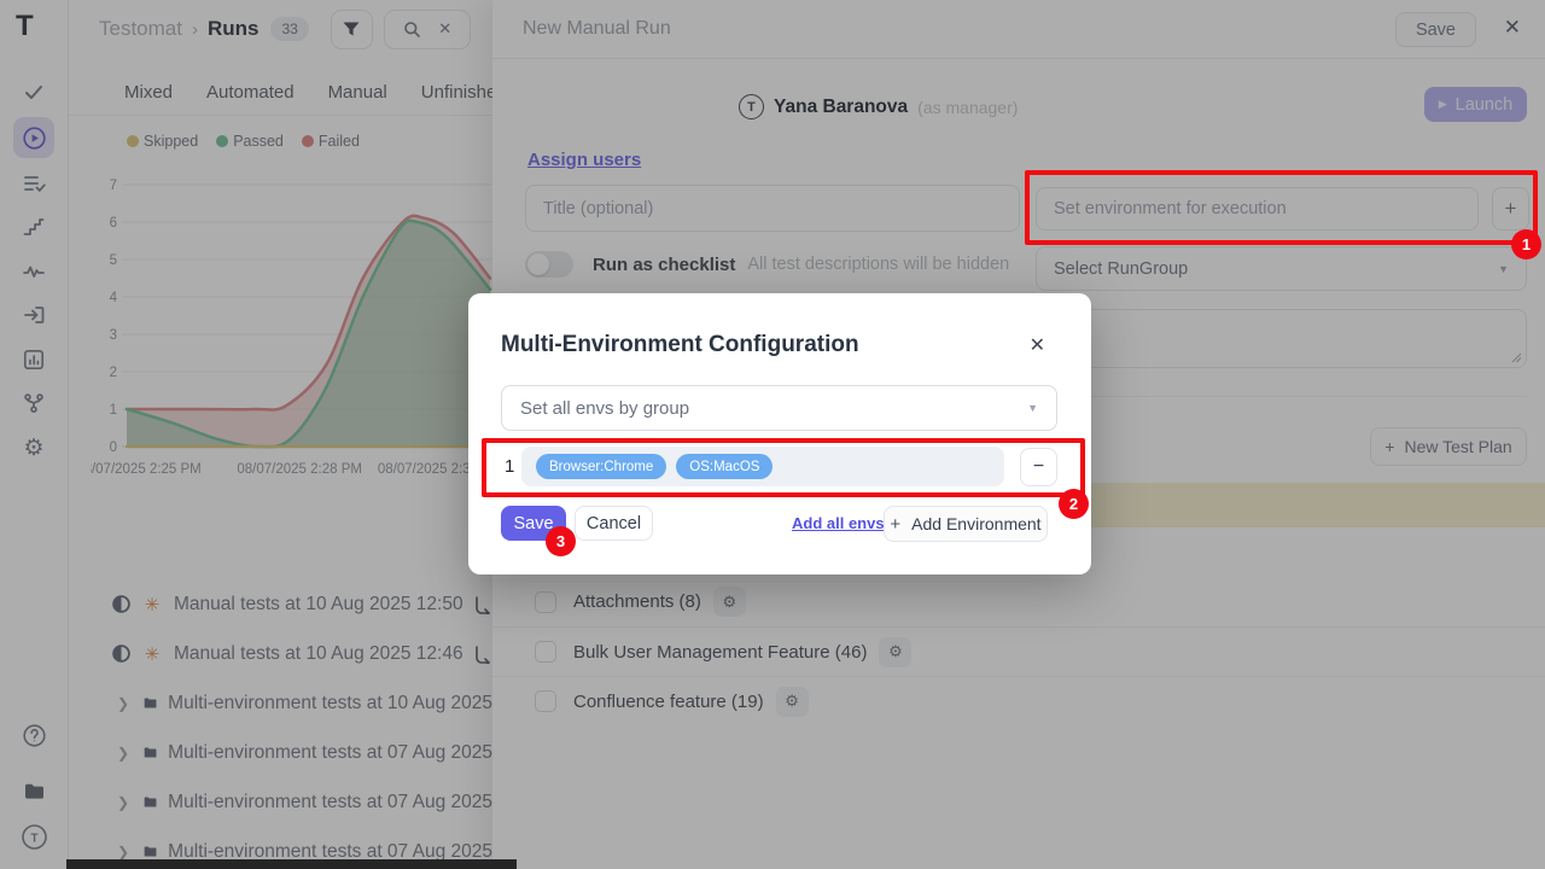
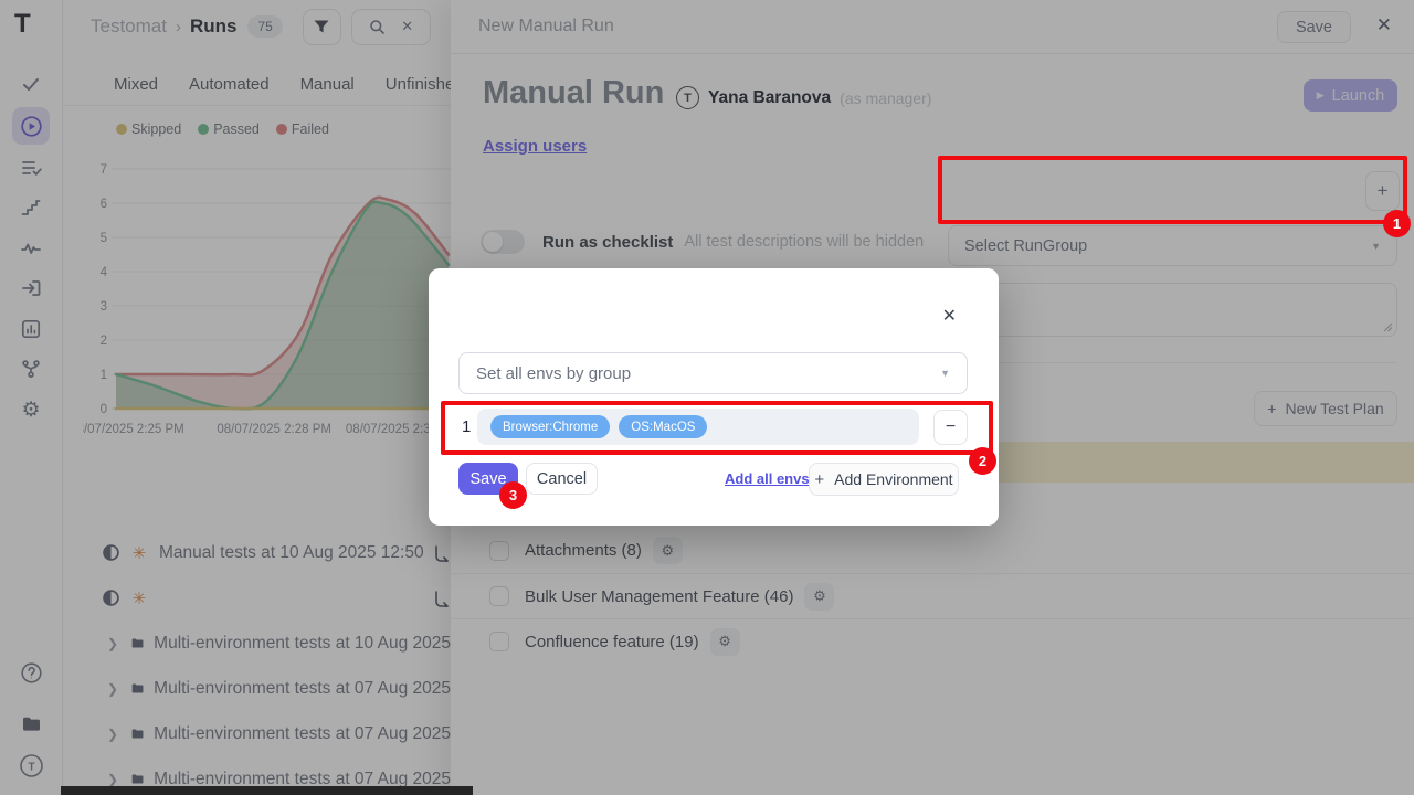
  T
  ⚙
  T
  Testomat
  ›
  Runs
- 33
+ 75
  ✕
  Mixed
  Automated
  Manual
  Unfinish
  Skipped
  Passed
  Failed
  0
  1
  2
  3
  4
  5
  6
  7
  /07/2025 2:25 PM
  08/07/2025 2:28 PM
  08/07/2025 2:3
  ✳
  Manual tests at 10 Aug 2025 12:50
  ✳
- Manual tests at 10 Aug 2025 12:46
  ❯
  Multi-environment tests at 10 Aug 2025
  ❯
  Multi-environment tests at 07 Aug 2025
  ❯
  Multi-environment tests at 07 Aug 2025
  ❯
  Multi-environment tests at 07 Aug 2025
  New Manual Run
  Save
  ✕
+ Manual Run
  T
  Yana Baranova
  (as manager)
  ▶
  Launch
  Assign users
- Title (optional)
- Set environment for execution
  +
  Run as checklist
  All test descriptions will be hidden
  Select RunGroup
  ▼
  +
  New Test Plan
  Attachments (8)
  ⚙
  Bulk User Management Feature (46)
  ⚙
  Confluence feature (19)
  ⚙
- Multi-Environment Configuration
  ✕
  Set all envs by group
  ▼
  1
  Browser:Chrome
  OS:MacOS
  −
  Save
  Cancel
  Add all envs
  +
  Add Environment
  1
  2
  3
